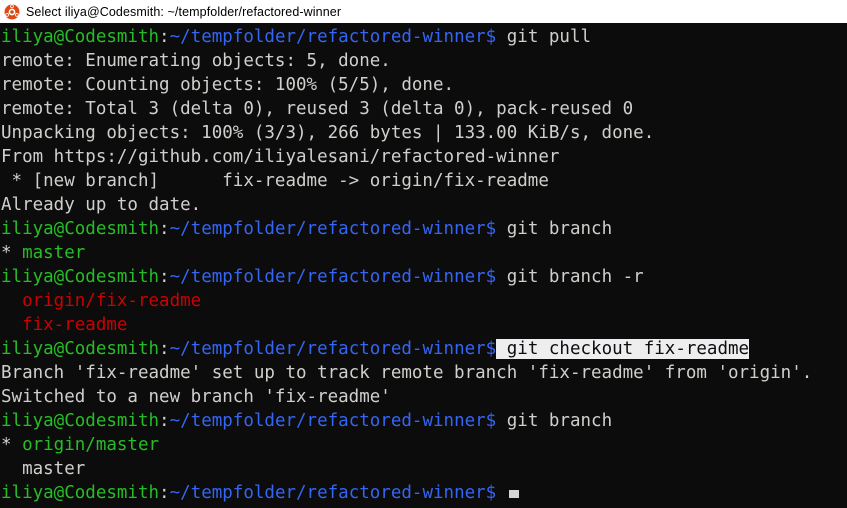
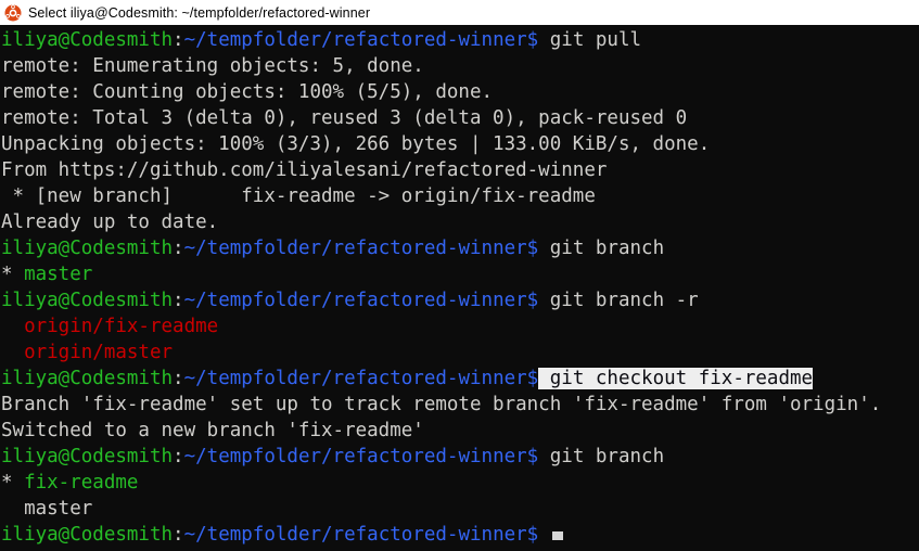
  Select iliya@Codesmith: ~/tempfolder/refactored-winner
  iliya@Codesmith:~/tempfolder/refactored-winner$ git pull
  remote: Enumerating objects: 5, done.
  remote: Counting objects: 100% (5/5), done.
  remote: Total 3 (delta 0), reused 3 (delta 0), pack-reused 0
  Unpacking objects: 100% (3/3), 266 bytes | 133.00 KiB/s, done.
  From https://github.com/iliyalesani/refactored-winner
  * [new branch] fix-readme -> origin/fix-readme
  Already up to date.
  iliya@Codesmith:~/tempfolder/refactored-winner$ git branch
  * master
  iliya@Codesmith:~/tempfolder/refactored-winner$ git branch -r
  origin/fix-readme
- fix-readme
+ origin/master
  iliya@Codesmith:~/tempfolder/refactored-winner$ git checkout fix-readme
  Branch 'fix-readme' set up to track remote branch 'fix-readme' from 'origin'.
  Switched to a new branch 'fix-readme'
  iliya@Codesmith:~/tempfolder/refactored-winner$ git branch
- * origin/master
+ * fix-readme
  master
  iliya@Codesmith:~/tempfolder/refactored-winner$
